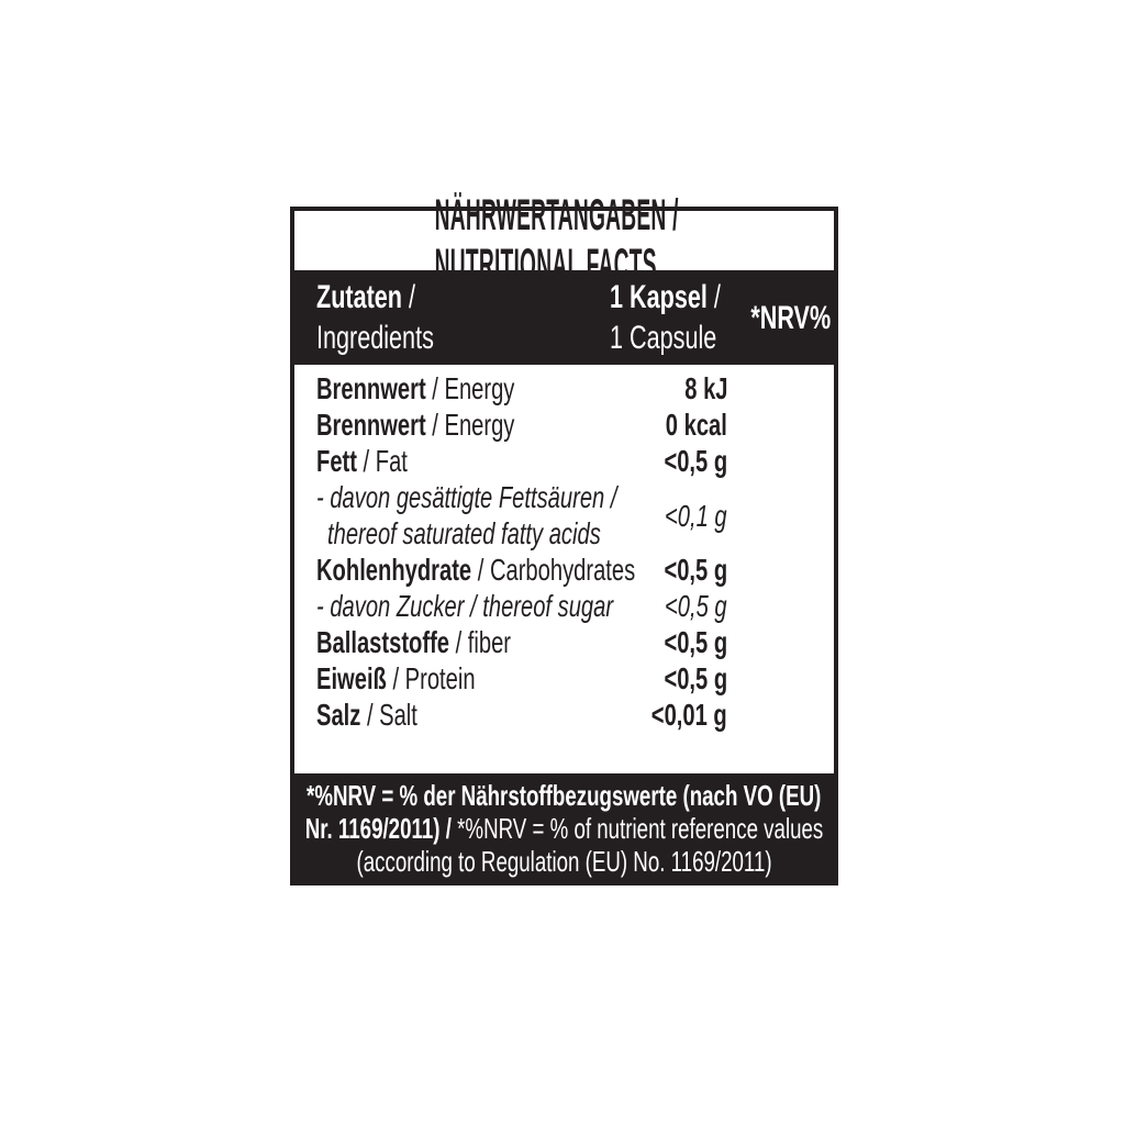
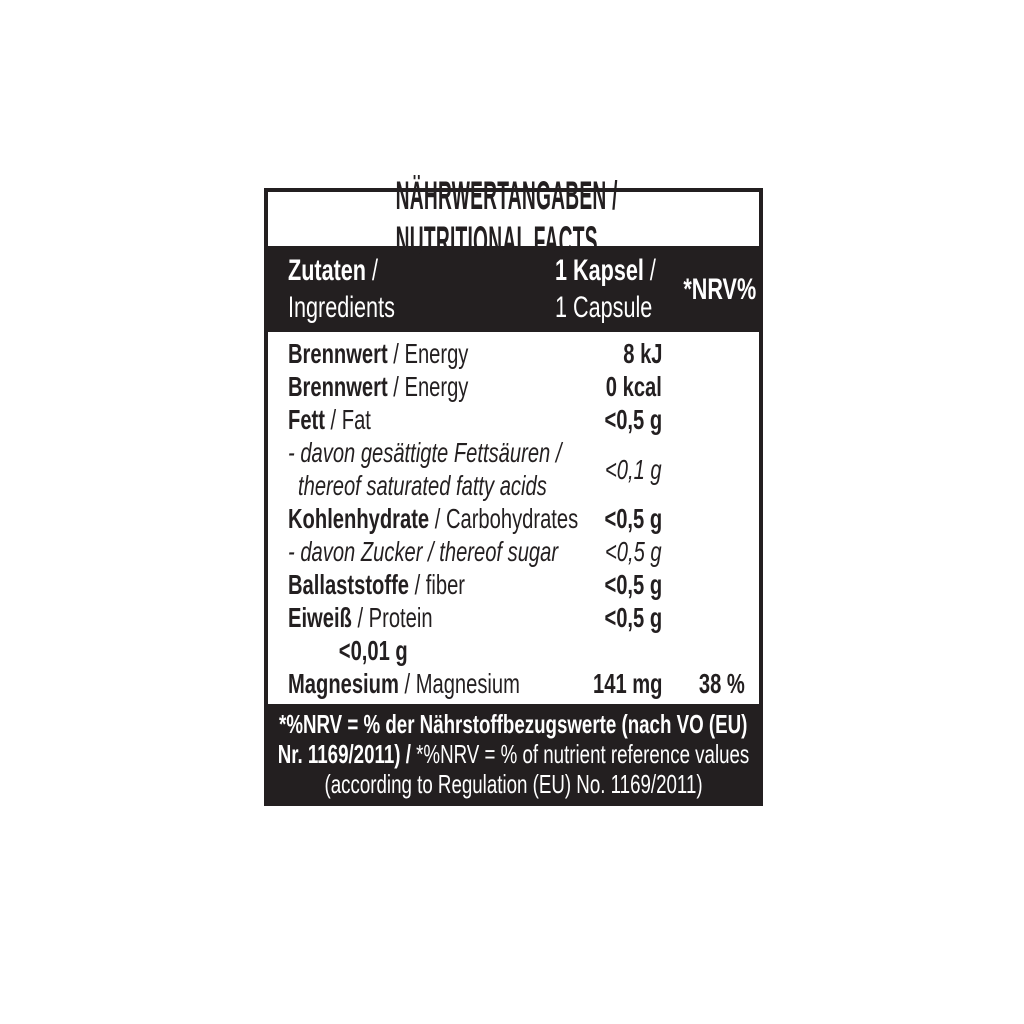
  NÄHRWERTANGABEN / NUTRITIONAL FACTS
  Zutaten /
  Ingredients
  1 Kapsel /
  1 Capsule
  *NRV%
  Brennwert / Energy
  8 kJ
  Brennwert / Energy
  0 kcal
  Fett / Fat
  <0,5 g
  - davon gesättigte Fettsäuren /
  thereof saturated fatty acids
  <0,1 g
  Kohlenhydrate / Carbohydrates
  <0,5 g
  - davon Zucker / thereof sugar
  <0,5 g
  Ballaststoffe / fiber
  <0,5 g
  Eiweiß / Protein
  <0,5 g
- Salz / Salt
  <0,01 g
+ Magnesium / Magnesium
+ 141 mg
+ 38 %
  *%NRV = % der Nährstoffbezugswerte (nach VO (EU)
  Nr. 1169/2011) / *%NRV = % of nutrient reference values
  (according to Regulation (EU) No. 1169/2011)
